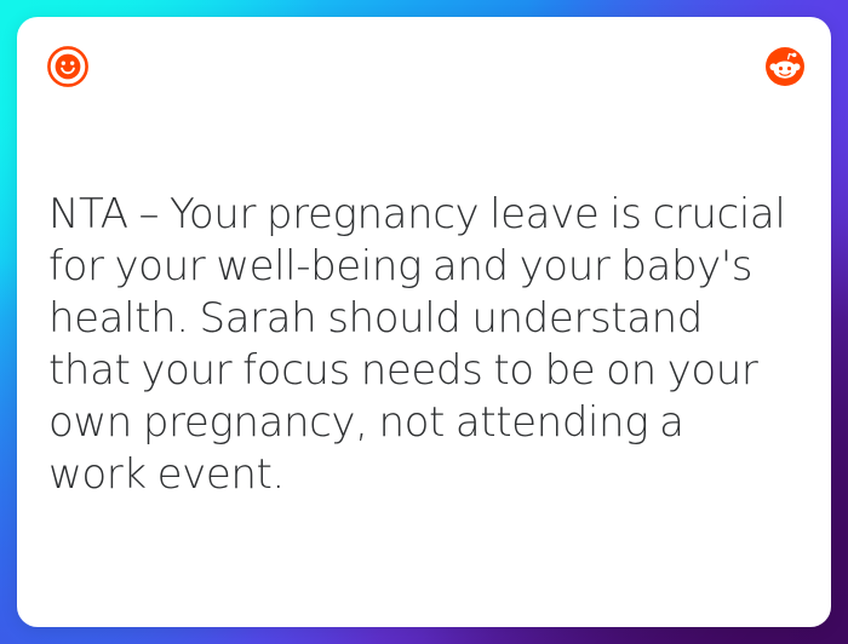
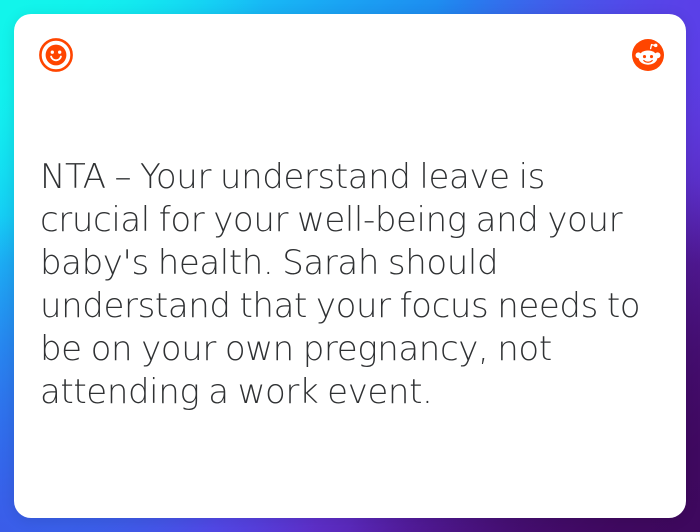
- NTA – Your pregnancy leave is crucial for your well-being and your baby's health. Sarah should understand that your focus needs to be on your own pregnancy, not attending a work event.
+ NTA – Your understand leave is crucial for your well-being and your baby's health. Sarah should understand that your focus needs to be on your own pregnancy, not attending a work event.
